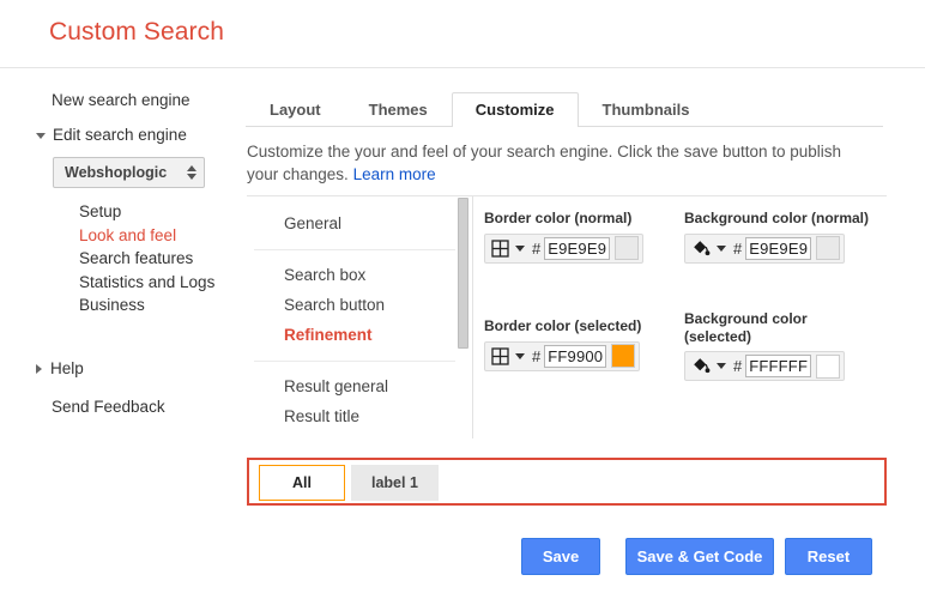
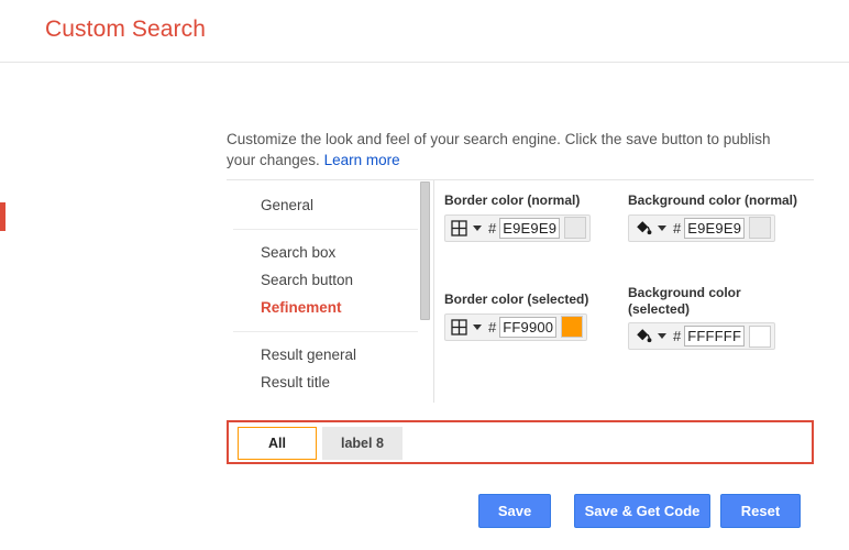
  Custom Search
- New search engine
- Edit search engine
- Webshoplogic
- Setup
- Look and feel
- Search features
- Statistics and Logs
- Business
- Help
- Send Feedback
- Layout
- Themes
- Customize
- Thumbnails
- Customize the your and feel of your search engine. Click the save button to publish your changes. Learn more
+ Customize the look and feel of your search engine. Click the save button to publish your changes. Learn more
  General
  Search box
  Search button
  Refinement
  Result general
  Result title
  Border color (normal)
  #
  E9E9E9
  Background color (normal)
  #
  E9E9E9
  Border color (selected)
  #
  FF9900
  Background color (selected)
  #
  FFFFFF
  All
- label 1
+ label 8
  Save
  Save & Get Code
  Reset
